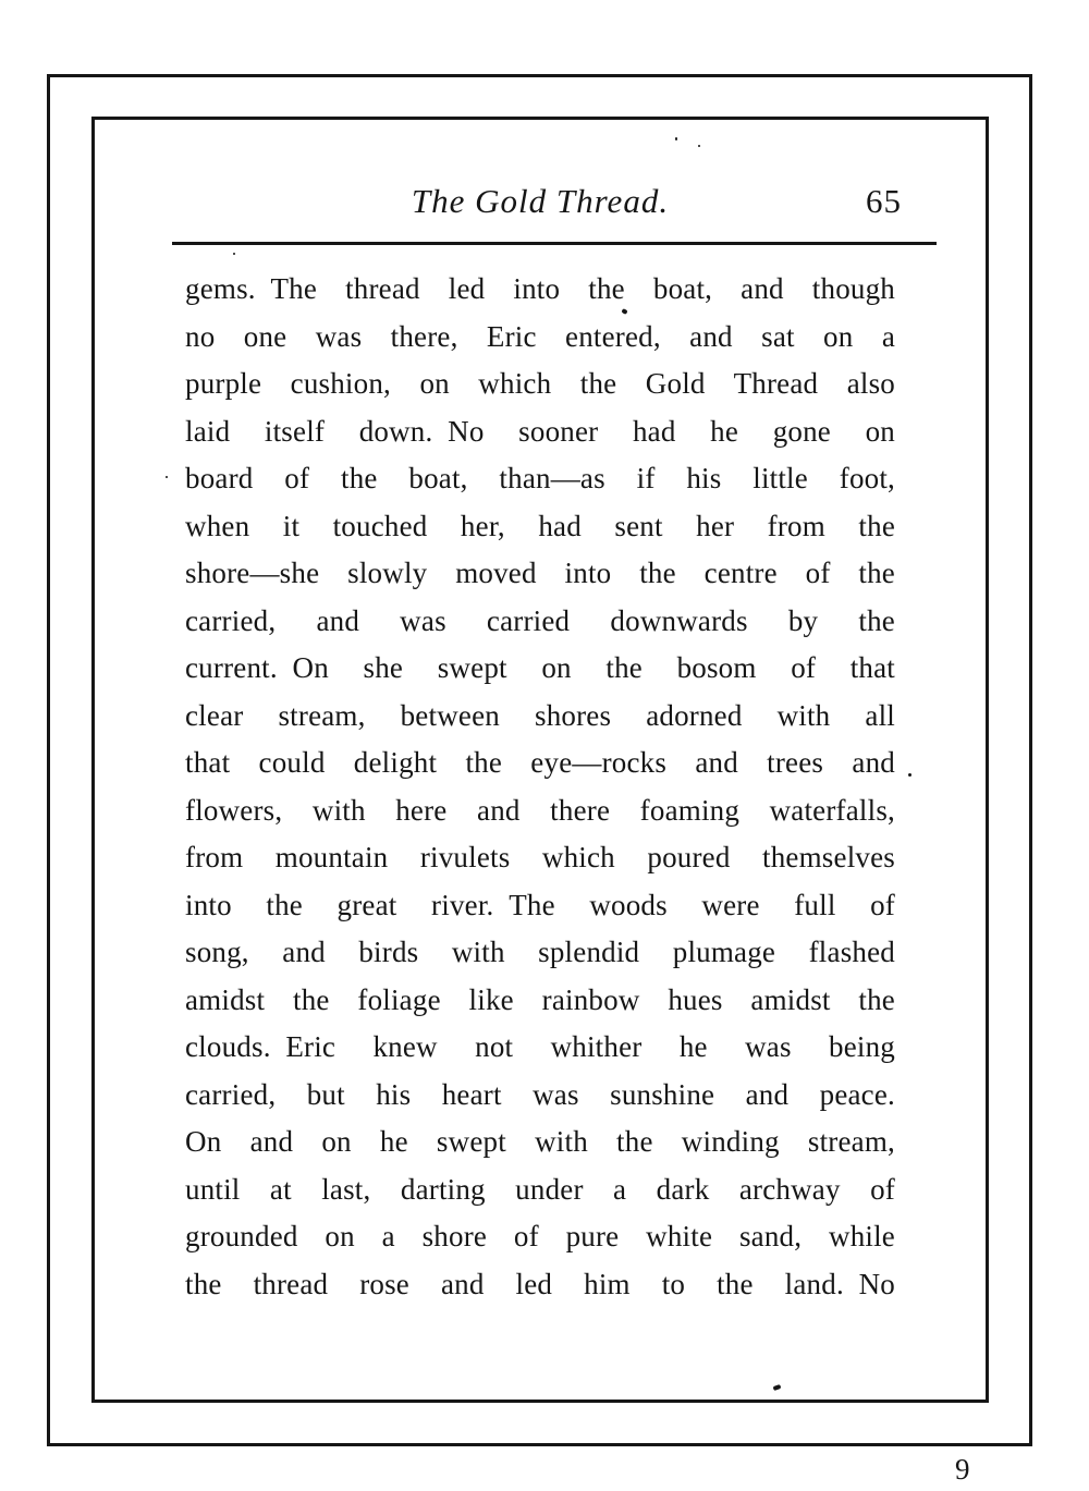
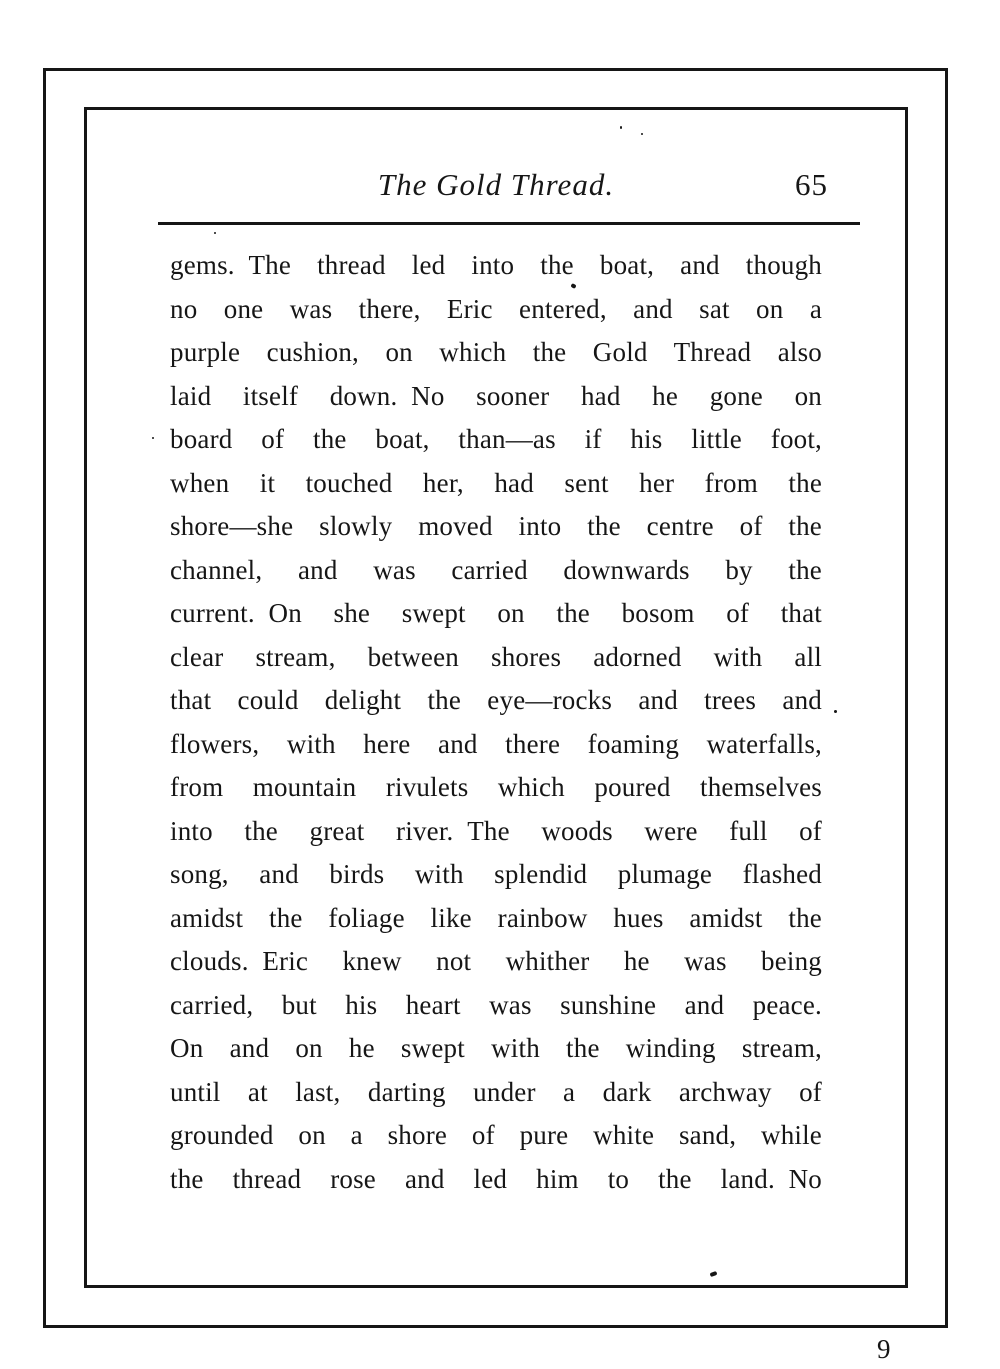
  The Gold Thread.
  65
  gems. The thread led into the boat, and though
  no one was there, Eric entered, and sat on a
  purple cushion, on which the Gold Thread also
  laid itself down. No sooner had he gone on
  board of the boat, than—as if his little foot,
  when it touched her, had sent her from the
  shore—she slowly moved into the centre of the
- carried, and was carried downwards by the
+ channel, and was carried downwards by the
  current. On she swept on the bosom of that
  clear stream, between shores adorned with all
  that could delight the eye—rocks and trees and
  flowers, with here and there foaming waterfalls,
  from mountain rivulets which poured themselves
  into the great river. The woods were full of
  song, and birds with splendid plumage flashed
  amidst the foliage like rainbow hues amidst the
  clouds. Eric knew not whither he was being
  carried, but his heart was sunshine and peace.
  On and on he swept with the winding stream,
  until at last, darting under a dark archway of
  grounded on a shore of pure white sand, while
  the thread rose and led him to the land. No
  9
